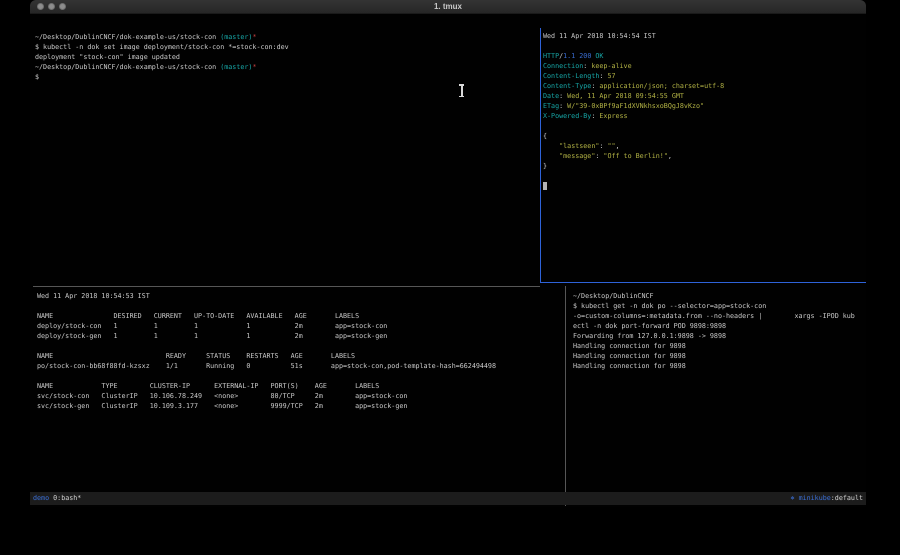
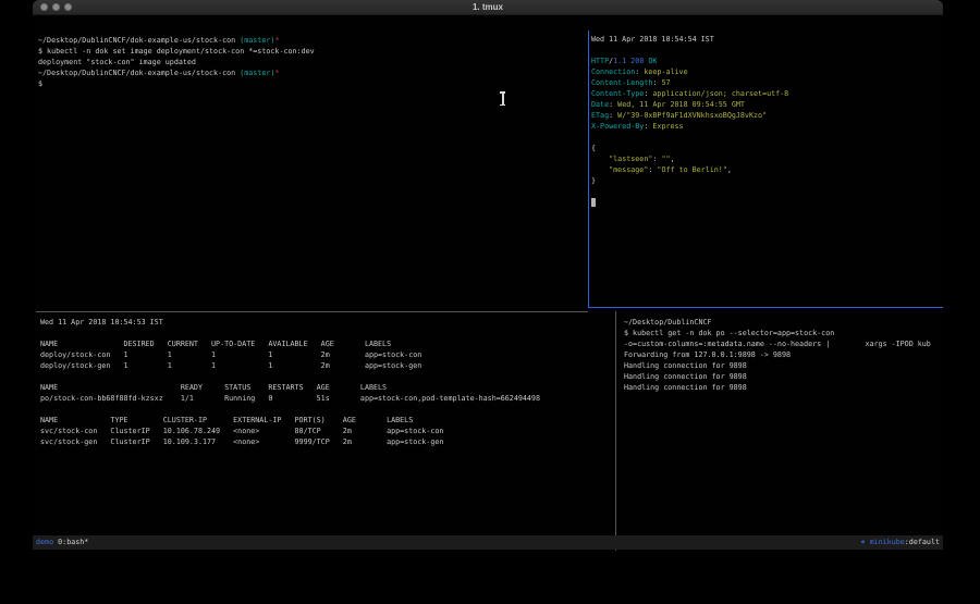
  1. tmux
  ~/Desktop/DublinCNCF/dok-example-us/stock-con (master)*
  $ kubectl -n dok set image deployment/stock-con *=stock-con:dev
  deployment "stock-con" image updated
  ~/Desktop/DublinCNCF/dok-example-us/stock-con (master)*
  $
  Wed 11 Apr 2018 10:54:54 IST
  HTTP/1.1 200 OK
  Connection: keep-alive
  Content-Length: 57
  Content-Type: application/json; charset=utf-8
  Date: Wed, 11 Apr 2018 09:54:55 GMT
  ETag: W/"39-0xBPf9aF1dXVNkhsxoBQgJ8vKzo"
  X-Powered-By: Express
  {
  "lastseen": "",
  "message": "Off to Berlin!",
  }
  Wed 11 Apr 2018 10:54:53 IST
  NAME DESIRED CURRENT UP-TO-DATE AVAILABLE AGE LABELS
  deploy/stock-con 1 1 1 1 2m app=stock-con
  deploy/stock-gen 1 1 1 1 2m app=stock-gen
  NAME READY STATUS RESTARTS AGE LABELS
  po/stock-con-bb68f88fd-kzsxz 1/1 Running 0 51s app=stock-con,pod-template-hash=662494498
  NAME TYPE CLUSTER-IP EXTERNAL-IP PORT(S) AGE LABELS
  svc/stock-con ClusterIP 10.106.78.249 <none> 80/TCP 2m app=stock-con
  svc/stock-gen ClusterIP 10.109.3.177 <none> 9999/TCP 2m app=stock-gen
  ~/Desktop/DublinCNCF
  $ kubectl get -n dok po --selector=app=stock-con
- -o=custom-columns=:metadata.from --no-headers | xargs -IPOD kub
+ -o=custom-columns=:metadata.name --no-headers | xargs -IPOD kub
- ectl -n dok port-forward POD 9898:9898
  Forwarding from 127.0.0.1:9898 -> 9898
  Handling connection for 9898
  Handling connection for 9898
  Handling connection for 9898
  demo 0:bash*
  ⎈ minikube:default
